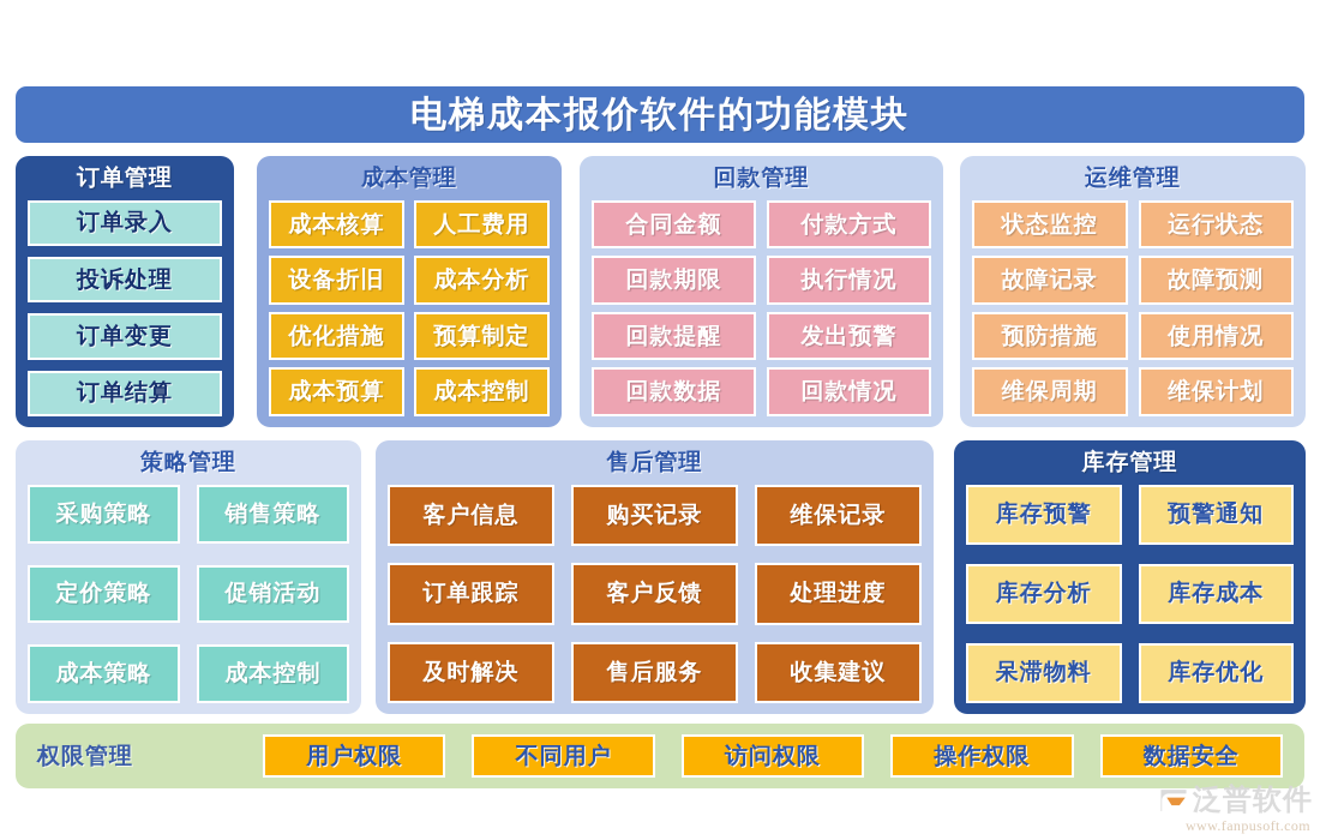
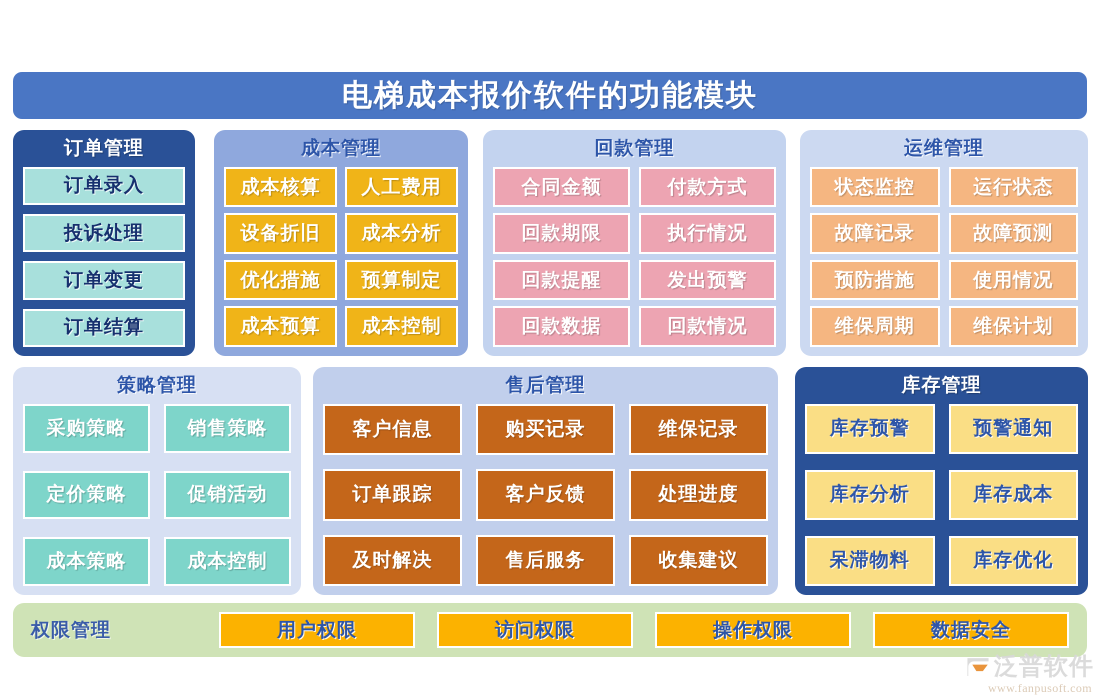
  电梯成本报价软件的功能模块
  订单管理
  订单录入
  投诉处理
  订单变更
  订单结算
  成本管理
  成本核算
  人工费用
  设备折旧
  成本分析
  优化措施
  预算制定
  成本预算
  成本控制
  回款管理
  合同金额
  付款方式
  回款期限
  执行情况
  回款提醒
  发出预警
  回款数据
  回款情况
  运维管理
  状态监控
  运行状态
  故障记录
  故障预测
  预防措施
  使用情况
  维保周期
  维保计划
  策略管理
  采购策略
  销售策略
  定价策略
  促销活动
  成本策略
  成本控制
  售后管理
  客户信息
  购买记录
  维保记录
  订单跟踪
  客户反馈
  处理进度
  及时解决
  售后服务
  收集建议
  库存管理
  库存预警
  预警通知
  库存分析
  库存成本
  呆滞物料
  库存优化
  权限管理
  用户权限
- 不同用户
  访问权限
  操作权限
  数据安全
  泛普软件
  www.fanpusoft.com
